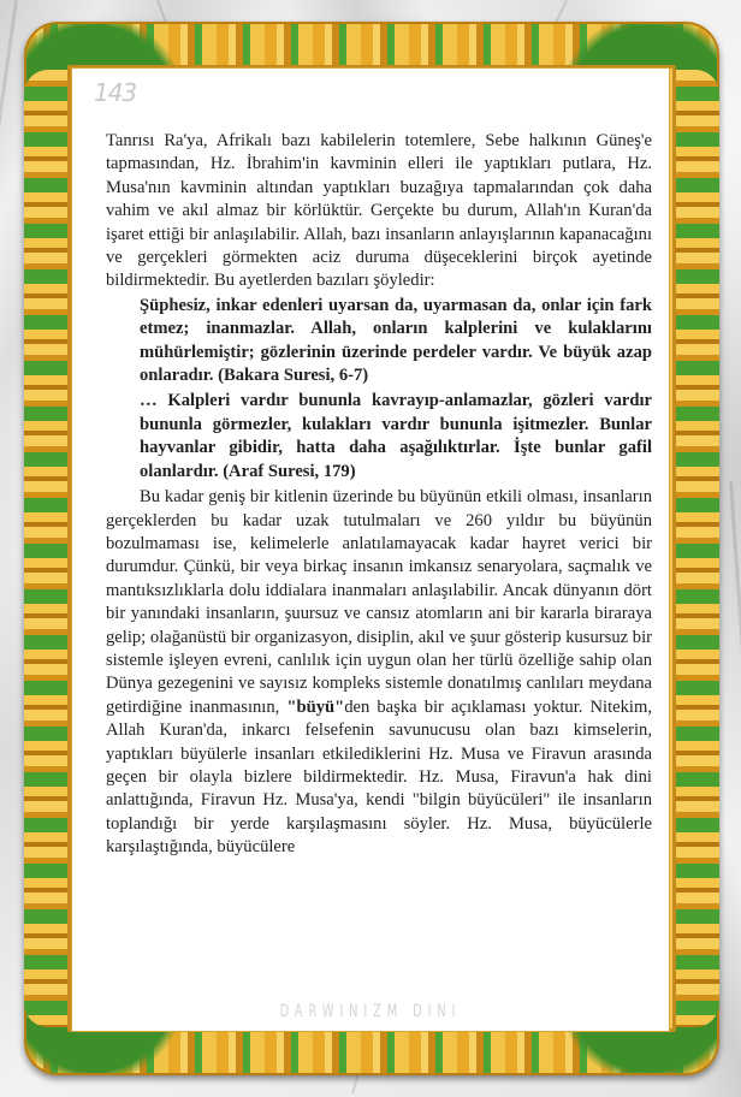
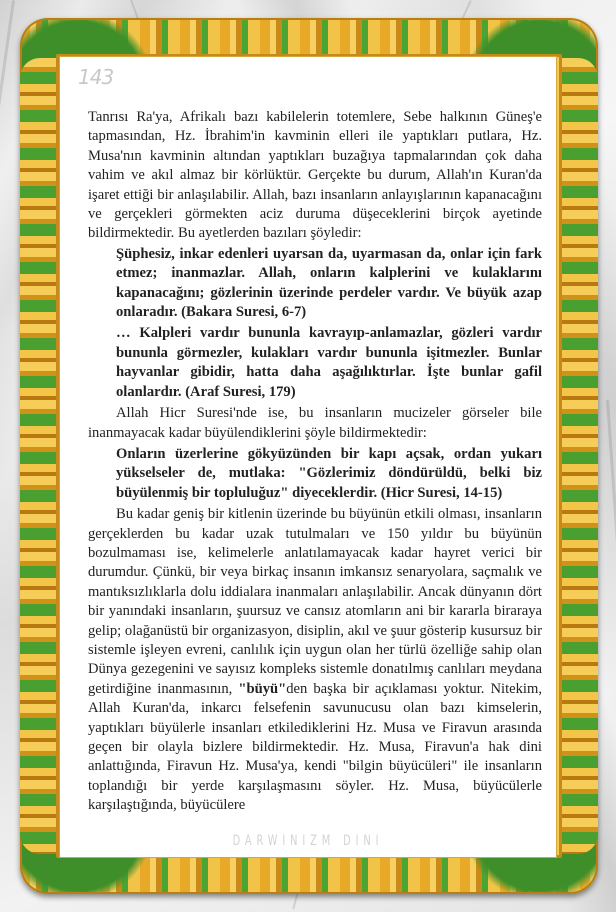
  143
  Tanrısı Ra'ya, Afrikalı bazı kabilelerin totemlere, Sebe halkının Güneş'e tapmasından, Hz. İbrahim'in kavminin elleri ile yaptıkları putlara, Hz. Musa'nın kavminin altından yaptıkları buzağıya tapmalarından çok daha vahim ve akıl almaz bir körlüktür. Gerçekte bu durum, Allah'ın Kuran'da işaret ettiği bir anlaşılabilir. Allah, bazı insanların anlayışlarının kapanacağını ve gerçekleri görmekten aciz duruma düşeceklerini birçok ayetinde bildirmektedir. Bu ayetlerden bazıları şöyledir:
- Şüphesiz, inkar edenleri uyarsan da, uyarmasan da, onlar için fark etmez; inanmazlar. Allah, onların kalplerini ve kulaklarını mühürlemiştir; gözlerinin üzerinde perdeler vardır. Ve büyük azap onlaradır. (Bakara Suresi, 6-7)
+ Şüphesiz, inkar edenleri uyarsan da, uyarmasan da, onlar için fark etmez; inanmazlar. Allah, onların kalplerini ve kulaklarını kapanacağını; gözlerinin üzerinde perdeler vardır. Ve büyük azap onlaradır. (Bakara Suresi, 6-7)
  … Kalpleri vardır bununla kavrayıp-anlamazlar, gözleri vardır bununla görmezler, kulakları vardır bununla işitmezler. Bunlar hayvanlar gibidir, hatta daha aşağılıktırlar. İşte bunlar gafil olanlardır. (Araf Suresi, 179)
+ Allah Hicr Suresi'nde ise, bu insanların mucizeler görseler bile inanmayacak kadar büyülendiklerini şöyle bildirmektedir:
+ Onların üzerlerine gökyüzünden bir kapı açsak, ordan yukarı yükselseler de, mutlaka: "Gözlerimiz döndürüldü, belki biz büyülenmiş bir topluluğuz" diyeceklerdir. (Hicr Suresi, 14-15)
- Bu kadar geniş bir kitlenin üzerinde bu büyünün etkili olması, insanların gerçeklerden bu kadar uzak tutulmaları ve 260 yıldır bu büyünün bozulmaması ise, kelimelerle anlatılamayacak kadar hayret verici bir durumdur. Çünkü, bir veya birkaç insanın imkansız senaryolara, saçmalık ve mantıksızlıklarla dolu iddialara inanmaları anlaşılabilir. Ancak dünyanın dört bir yanındaki insanların, şuursuz ve cansız atomların ani bir kararla biraraya gelip; olağanüstü bir organizasyon, disiplin, akıl ve şuur gösterip kusursuz bir sistemle işleyen evreni, canlılık için uygun olan her türlü özelliğe sahip olan Dünya gezegenini ve sayısız kompleks sistemle donatılmış canlıları meydana getirdiğine inanmasının, "büyü"den başka bir açıklaması yoktur. Nitekim, Allah Kuran'da, inkarcı felsefenin savunucusu olan bazı kimselerin, yaptıkları büyülerle insanları etkilediklerini Hz. Musa ve Firavun arasında geçen bir olayla bizlere bildirmektedir. Hz. Musa, Firavun'a hak dini anlattığında, Firavun Hz. Musa'ya, kendi "bilgin büyücüleri" ile insanların toplandığı bir yerde karşılaşmasını söyler. Hz. Musa, büyücülerle karşılaştığında, büyücülere
+ Bu kadar geniş bir kitlenin üzerinde bu büyünün etkili olması, insanların gerçeklerden bu kadar uzak tutulmaları ve 150 yıldır bu büyünün bozulmaması ise, kelimelerle anlatılamayacak kadar hayret verici bir durumdur. Çünkü, bir veya birkaç insanın imkansız senaryolara, saçmalık ve mantıksızlıklarla dolu iddialara inanmaları anlaşılabilir. Ancak dünyanın dört bir yanındaki insanların, şuursuz ve cansız atomların ani bir kararla biraraya gelip; olağanüstü bir organizasyon, disiplin, akıl ve şuur gösterip kusursuz bir sistemle işleyen evreni, canlılık için uygun olan her türlü özelliğe sahip olan Dünya gezegenini ve sayısız kompleks sistemle donatılmış canlıları meydana getirdiğine inanmasının, "büyü"den başka bir açıklaması yoktur. Nitekim, Allah Kuran'da, inkarcı felsefenin savunucusu olan bazı kimselerin, yaptıkları büyülerle insanları etkilediklerini Hz. Musa ve Firavun arasında geçen bir olayla bizlere bildirmektedir. Hz. Musa, Firavun'a hak dini anlattığında, Firavun Hz. Musa'ya, kendi "bilgin büyücüleri" ile insanların toplandığı bir yerde karşılaşmasını söyler. Hz. Musa, büyücülerle karşılaştığında, büyücülere
  DARWINIZM DINI
